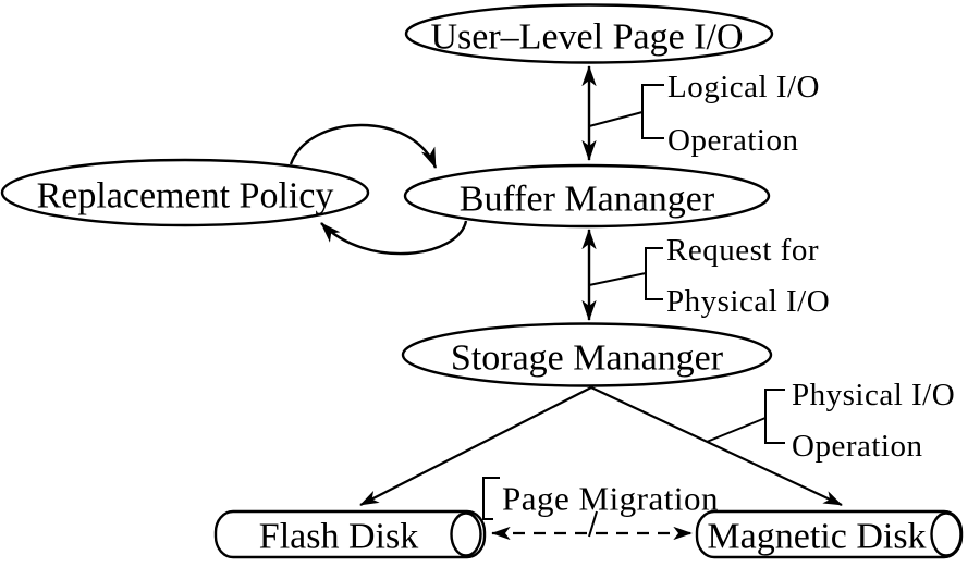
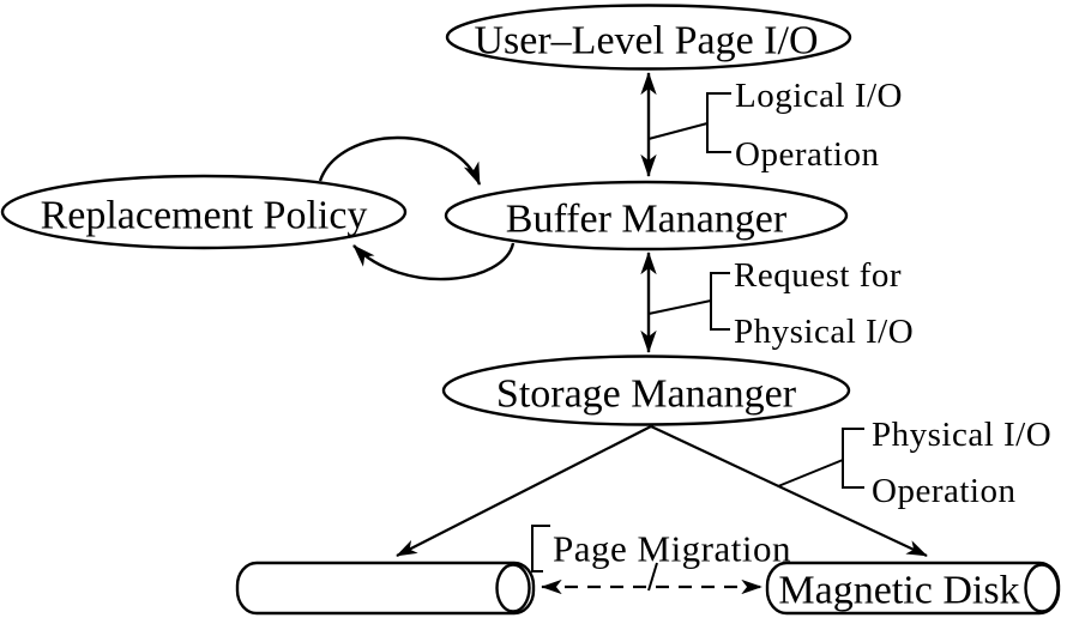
  User–Level Page I/O
  Replacement Policy
  Buffer Mananger
  Storage Mananger
- Flash Disk
  Magnetic Disk
  Logical I/O
  Operation
  Request for
  Physical I/O
  Physical I/O
  Operation
  Page Migration
